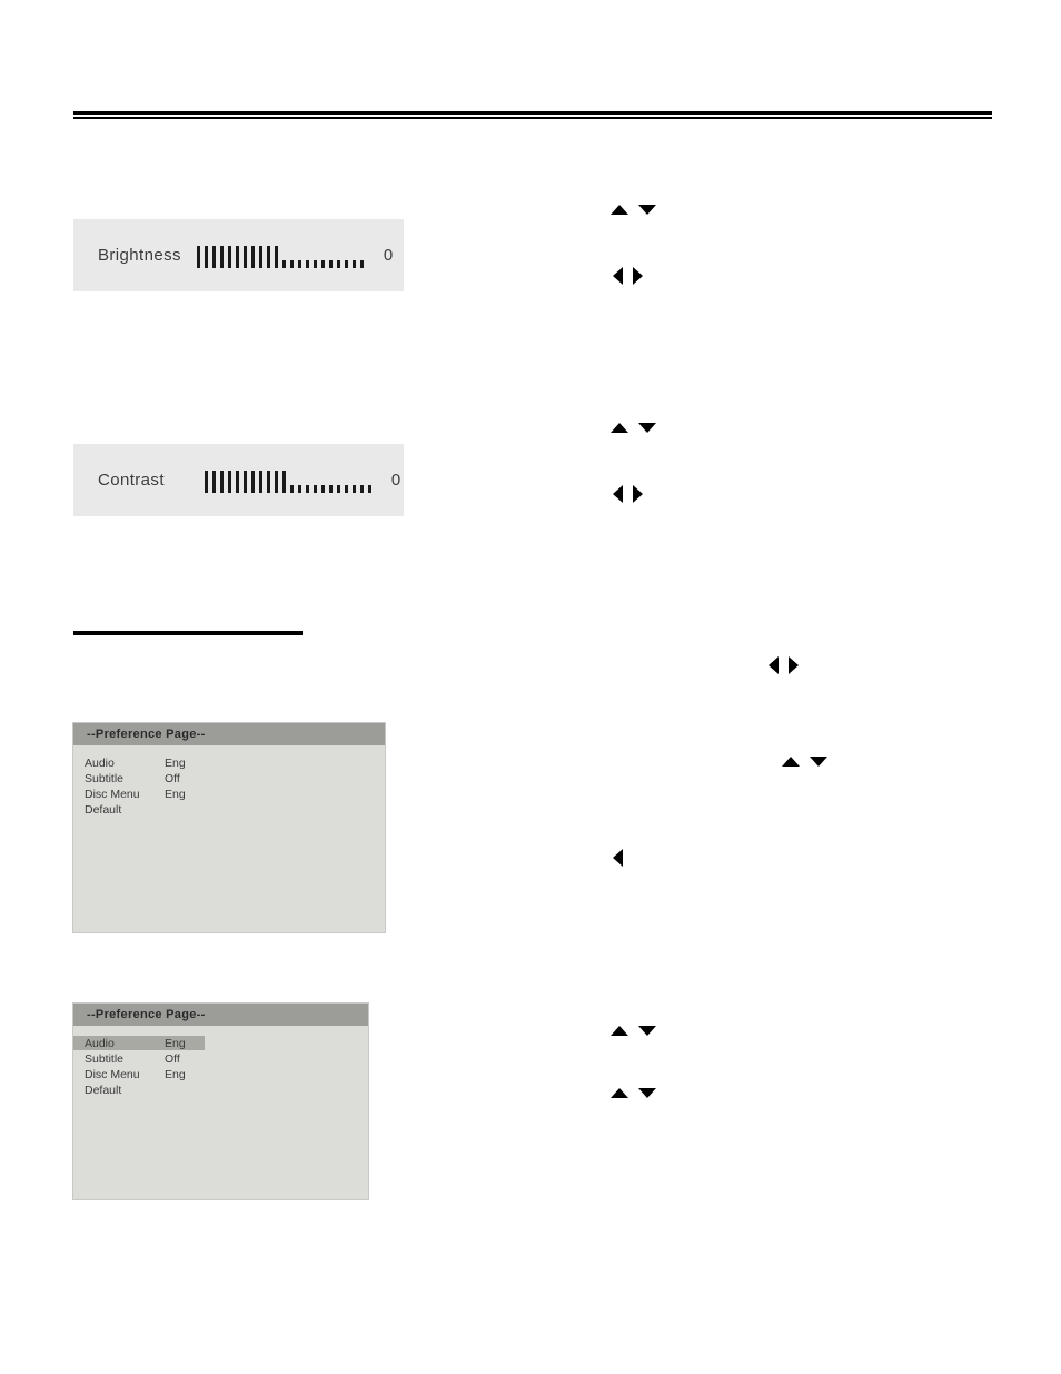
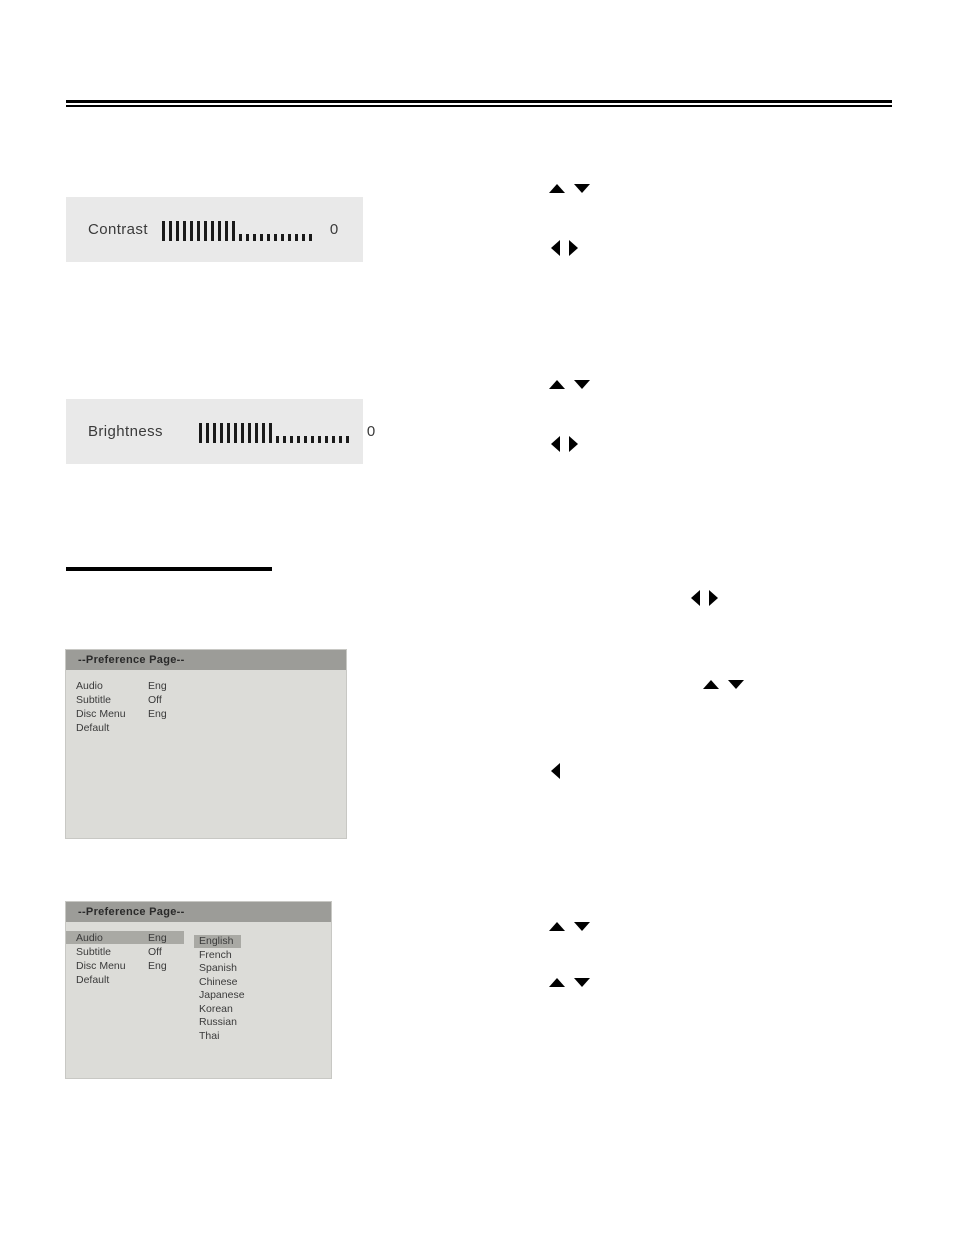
- Brightness
+ Contrast
  0
- Contrast
+ Brightness
  0
  --Preference Page--
  Audio
  Eng
  Subtitle
  Off
  Disc Menu
  Eng
  Default
  --Preference Page--
  Audio
  Eng
  Subtitle
  Off
  Disc Menu
  Eng
  Default
+ English
+ French
+ Spanish
+ Chinese
+ Japanese
+ Korean
+ Russian
+ Thai
